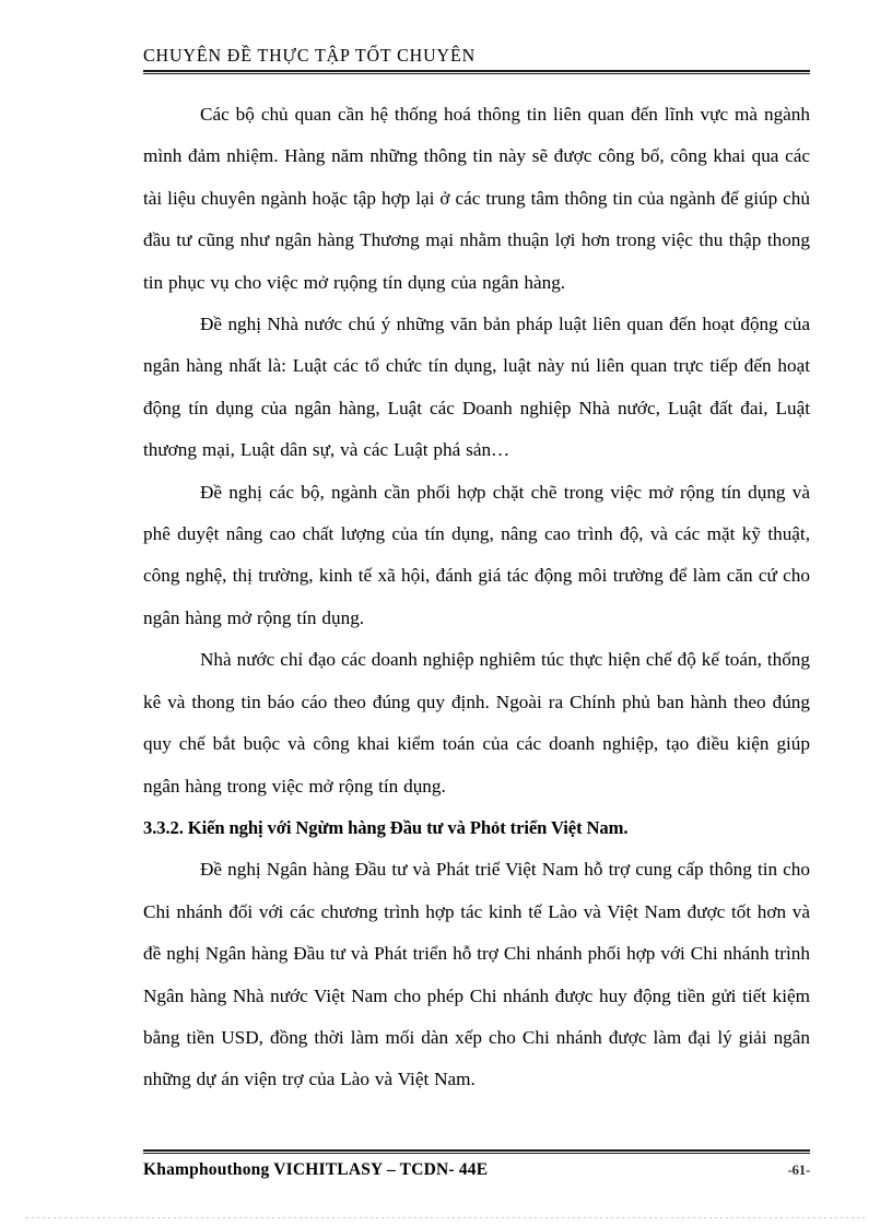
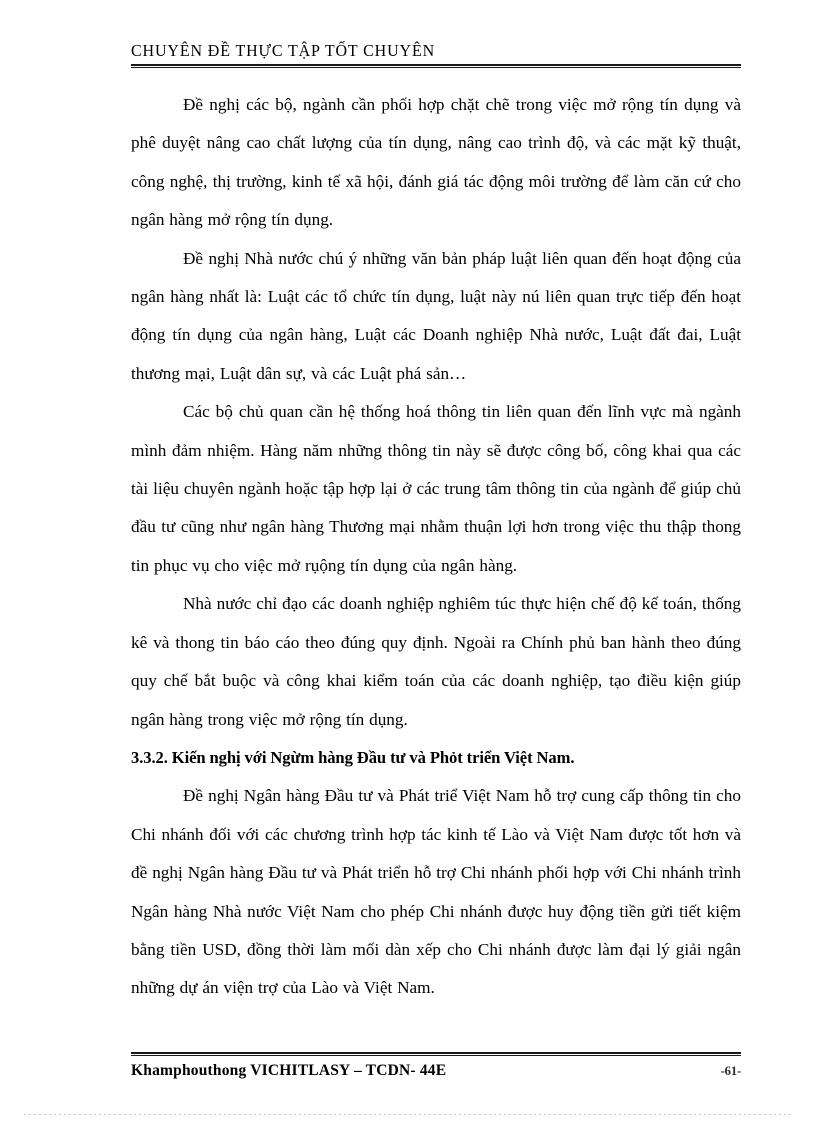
  CHUYÊN ĐỀ THỰC TẬP TỐT CHUYÊN
- Các bộ chủ quan cần hệ thống hoá thông tin liên quan đến lĩnh vực mà ngành mình đảm nhiệm. Hàng năm những thông tin này sẽ được công bố, công khai qua các tài liệu chuyên ngành hoặc tập hợp lại ở các trung tâm thông tin của ngành để giúp chủ đầu tư cũng như ngân hàng Thương mại nhằm thuận lợi hơn trong việc thu thập thong tin phục vụ cho việc mở rụộng tín dụng của ngân hàng.
+ Đề nghị các bộ, ngành cần phối hợp chặt chẽ trong việc mở rộng tín dụng và phê duyệt nâng cao chất lượng của tín dụng, nâng cao trình độ, và các mặt kỹ thuật, công nghệ, thị trường, kinh tế xã hội, đánh giá tác động môi trường để làm căn cứ cho ngân hàng mở rộng tín dụng.
  Đề nghị Nhà nước chú ý những văn bản pháp luật liên quan đến hoạt động của ngân hàng nhất là: Luật các tổ chức tín dụng, luật này nú liên quan trực tiếp đến hoạt động tín dụng của ngân hàng, Luật các Doanh nghiệp Nhà nước, Luật đất đai, Luật thương mại, Luật dân sự, và các Luật phá sản…
- Đề nghị các bộ, ngành cần phối hợp chặt chẽ trong việc mở rộng tín dụng và phê duyệt nâng cao chất lượng của tín dụng, nâng cao trình độ, và các mặt kỹ thuật, công nghệ, thị trường, kinh tế xã hội, đánh giá tác động môi trường để làm căn cứ cho ngân hàng mở rộng tín dụng.
+ Các bộ chủ quan cần hệ thống hoá thông tin liên quan đến lĩnh vực mà ngành mình đảm nhiệm. Hàng năm những thông tin này sẽ được công bố, công khai qua các tài liệu chuyên ngành hoặc tập hợp lại ở các trung tâm thông tin của ngành để giúp chủ đầu tư cũng như ngân hàng Thương mại nhằm thuận lợi hơn trong việc thu thập thong tin phục vụ cho việc mở rụộng tín dụng của ngân hàng.
  Nhà nước chỉ đạo các doanh nghiệp nghiêm túc thực hiện chế độ kế toán, thống kê và thong tin báo cáo theo đúng quy định. Ngoài ra Chính phủ ban hành theo đúng quy chế bắt buộc và công khai kiểm toán của các doanh nghiệp, tạo điều kiện giúp ngân hàng trong việc mở rộng tín dụng.
  3.3.2. Kiến nghị với Ngừm hàng Đầu tư và Phỏt triển Việt Nam.
  Đề nghị Ngân hàng Đầu tư và Phát triể Việt Nam hỗ trợ cung cấp thông tin cho Chi nhánh đối với các chương trình hợp tác kinh tế Lào và Việt Nam được tốt hơn và đề nghị Ngân hàng Đầu tư và Phát triển hỗ trợ Chi nhánh phối hợp với Chi nhánh trình Ngân hàng Nhà nước Việt Nam cho phép Chi nhánh được huy động tiền gửi tiết kiệm bằng tiền USD, đồng thời làm mối dàn xếp cho Chi nhánh được làm đại lý giải ngân những dự án viện trợ của Lào và Việt Nam.
  Khamphouthong VICHITLASY – TCDN- 44E
  -61-
